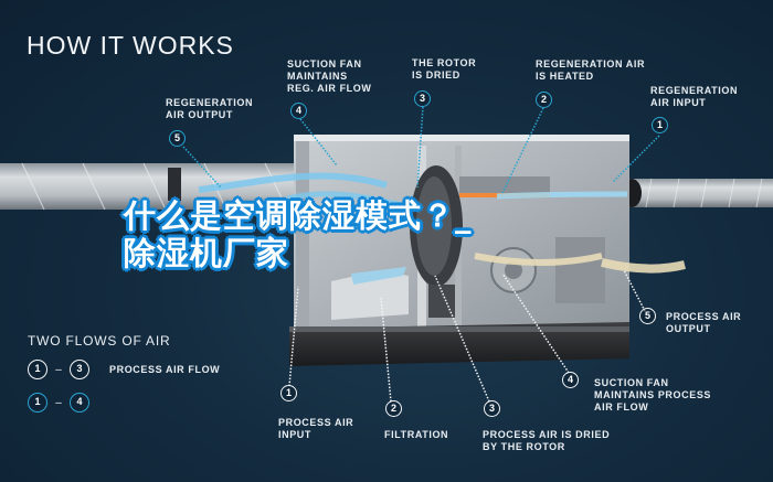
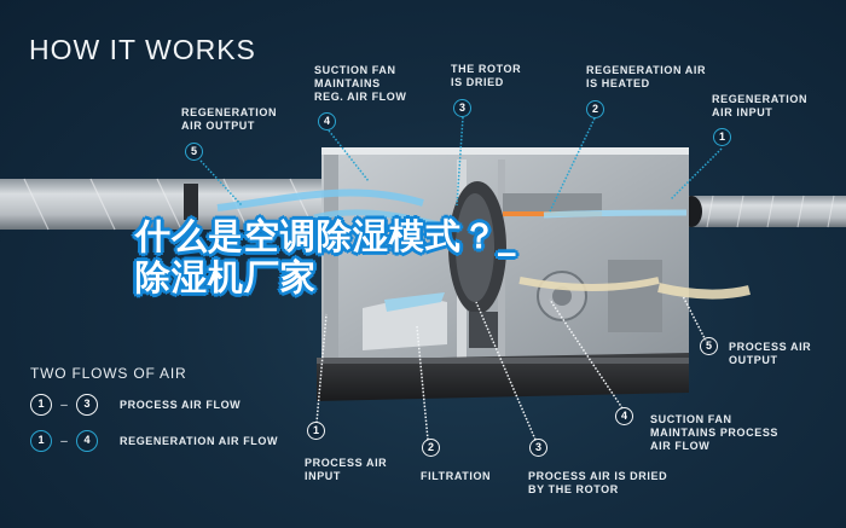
  HOW IT WORKS
  REGENERATION
  AIR OUTPUT
  5
  SUCTION FAN
  MAINTAINS
  REG. AIR FLOW
  4
  THE ROTOR
  IS DRIED
  3
  REGENERATION AIR
  IS HEATED
  2
  REGENERATION
  AIR INPUT
  1
  1
  PROCESS AIR
  INPUT
  2
  FILTRATION
  3
  PROCESS AIR IS DRIED
  BY THE ROTOR
  4
  SUCTION FAN
  MAINTAINS PROCESS
  AIR FLOW
  5
  PROCESS AIR
  OUTPUT
  TWO FLOWS OF AIR
  1
  –
  3
  PROCESS AIR FLOW
  1
  –
  4
+ REGENERATION AIR FLOW
  什么是空调除湿模式？_
  除湿机厂家
